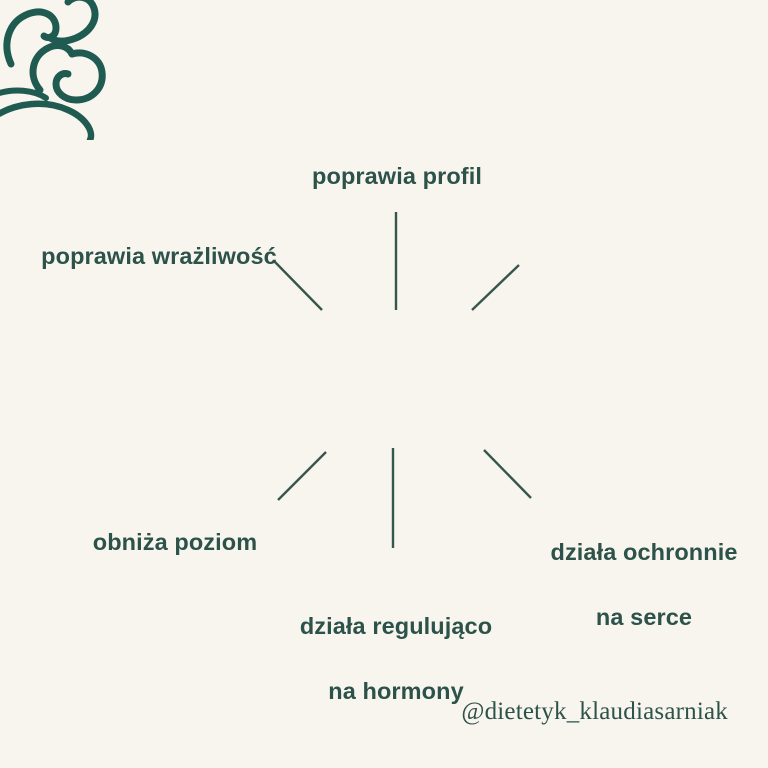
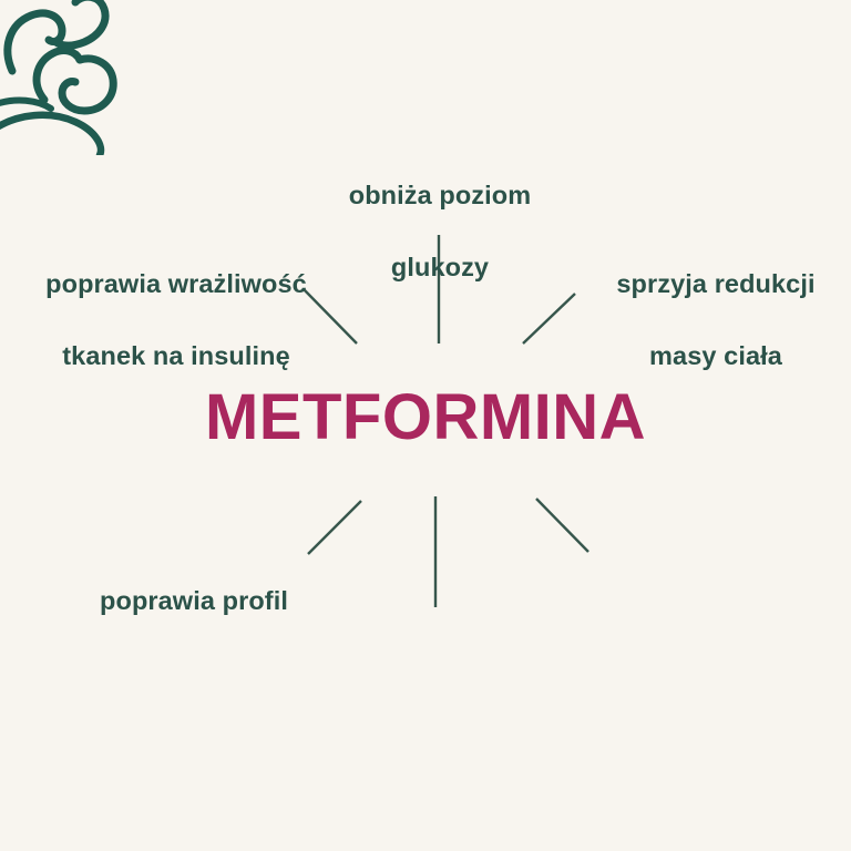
- poprawia profil
+ obniża poziom
+ glukozy
  poprawia wrażliwość
+ tkanek na insulinę
+ sprzyja redukcji
+ masy ciała
+ METFORMINA
- obniża poziom
+ poprawia profil
- działa regulująco
- na hormony
- działa ochronnie
- na serce
- @dietetyk_klaudiasarniak
